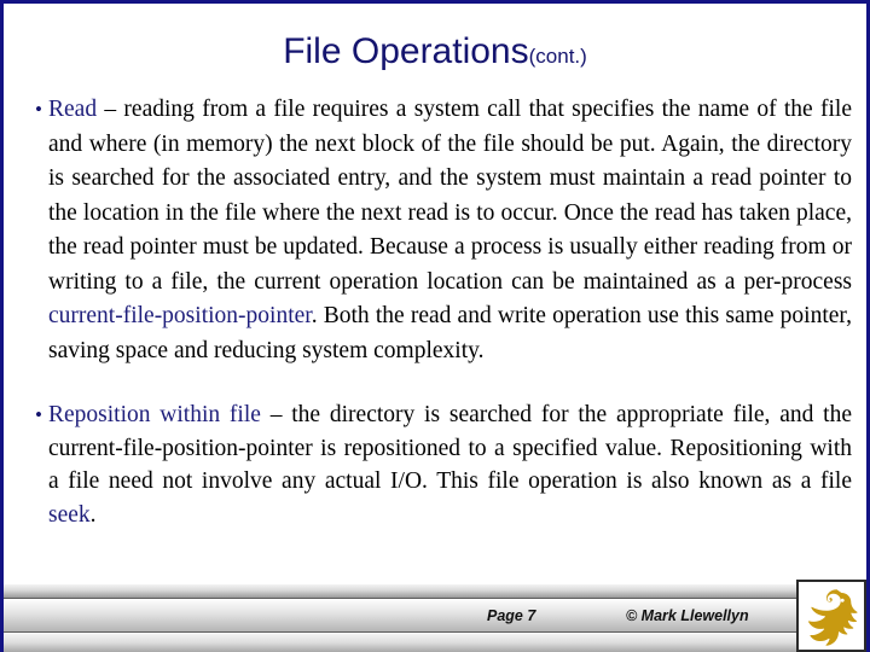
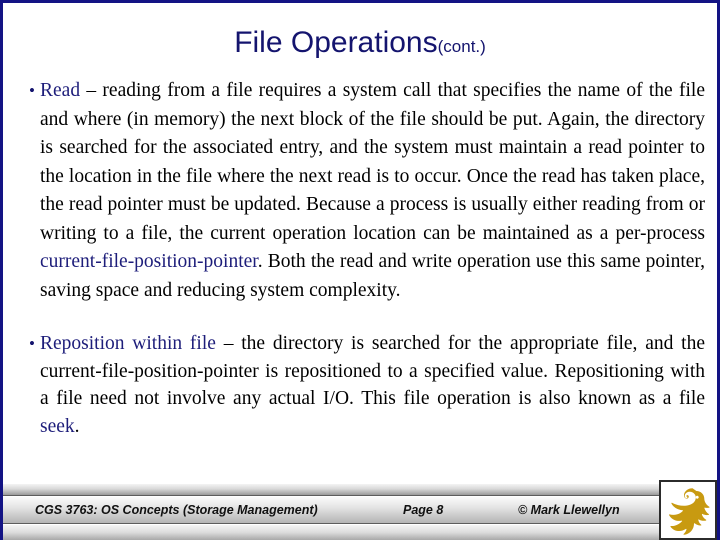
  File Operations(cont.)
  •
  Read – reading from a file requires a system call that specifies the name of the file and where (in memory) the next block of the file should be put. Again, the directory is searched for the associated entry, and the system must maintain a read pointer to the location in the file where the next read is to occur. Once the read has taken place, the read pointer must be updated. Because a process is usually either reading from or writing to a file, the current operation location can be maintained as a per-process current-file-position-pointer. Both the read and write operation use this same pointer, saving space and reducing system complexity.
  •
  Reposition within file – the directory is searched for the appropriate file, and the current-file-position-pointer is repositioned to a specified value. Repositioning with a file need not involve any actual I/O. This file operation is also known as a file seek.
+ CGS 3763: OS Concepts (Storage Management)
- Page 7
+ Page 8
  © Mark Llewellyn
